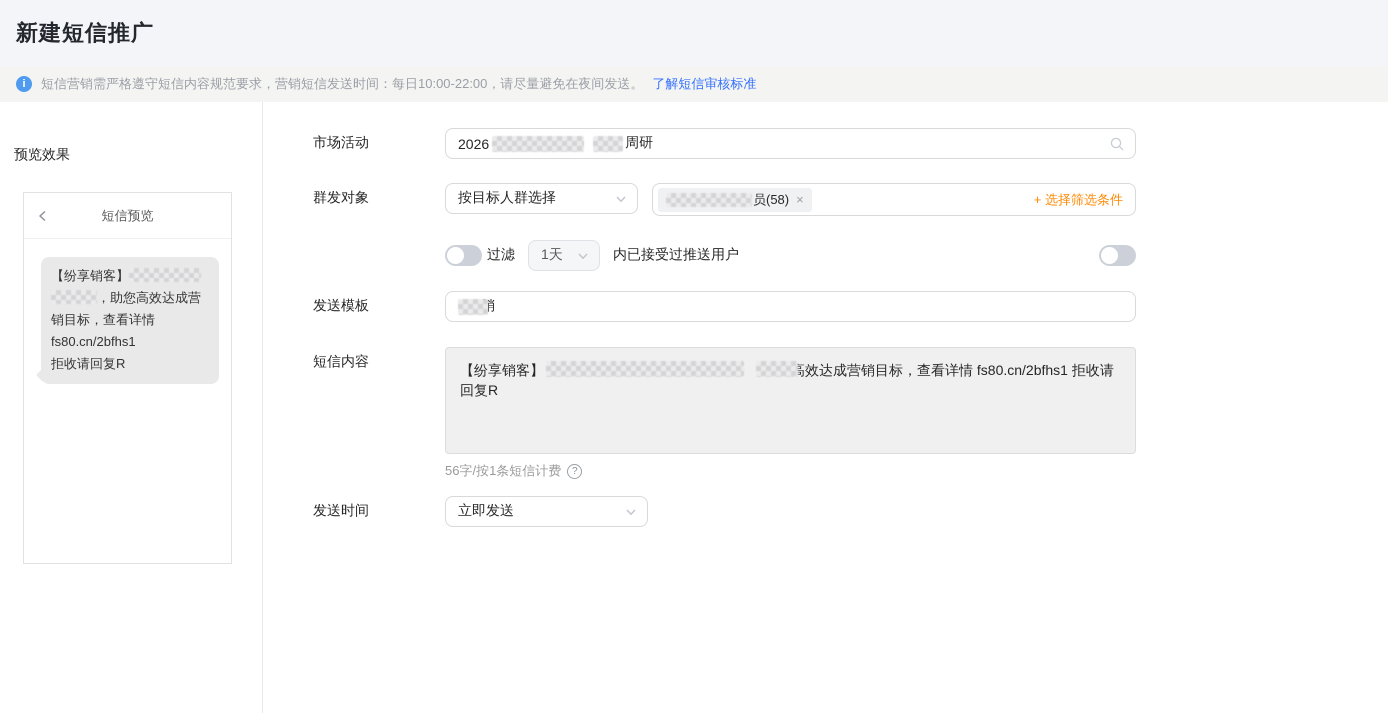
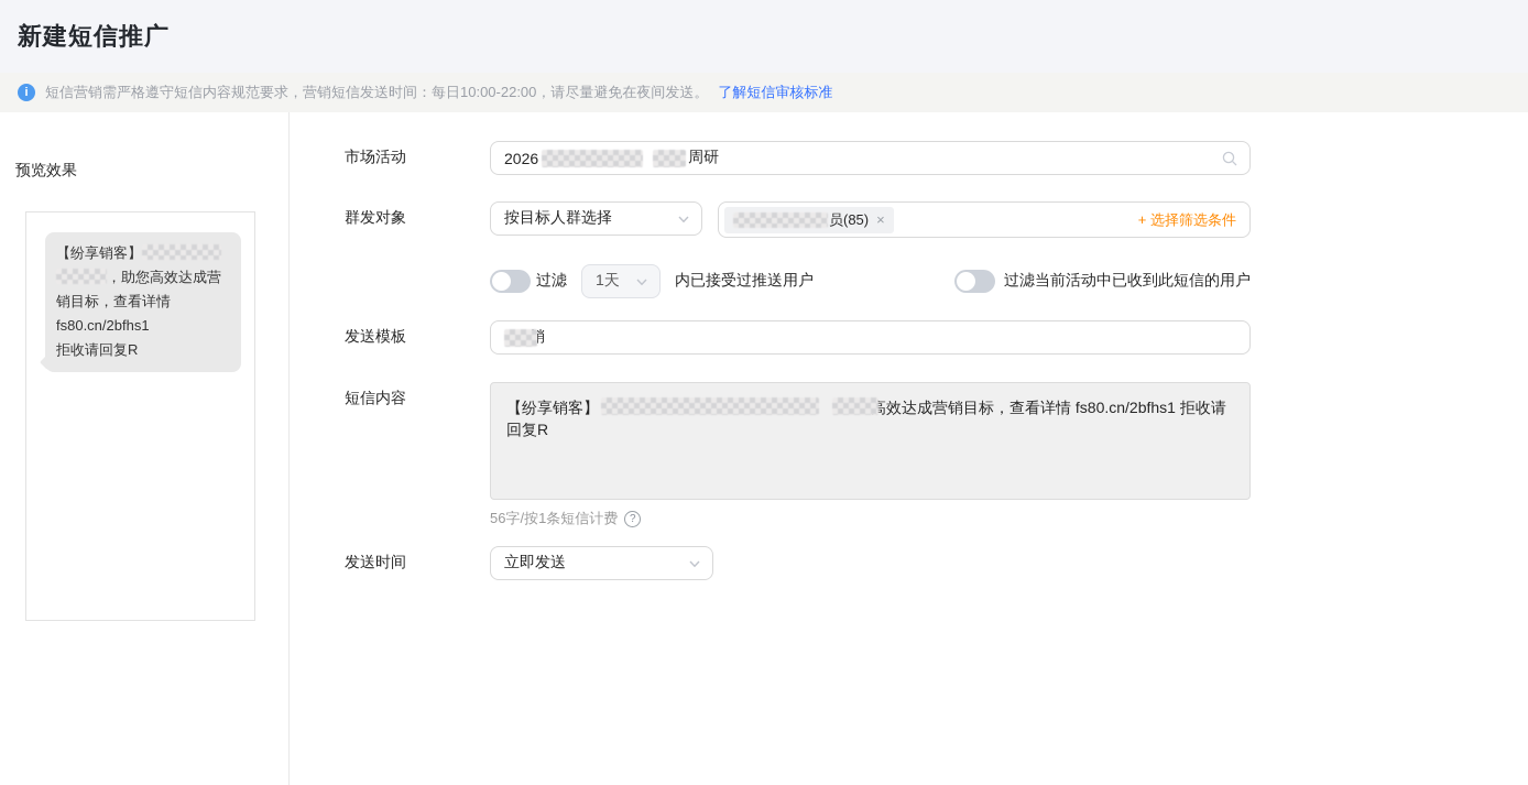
  新建短信推广
  i
  短信营销需严格遵守短信内容规范要求，营销短信发送时间：每日10:00-22:00，请尽量避免在夜间发送。
  了解短信审核标准
  预览效果
- 短信预览
  【纷享销客】，助您高效达成营销目标，查看详情 fs80.cn/2bfhs1
  拒收请回复R
  市场活动
  2026
  周研
  群发对象
  按目标人群选择
- 员(58)
+ 员(85)
  ×
  + 选择筛选条件
  过滤
  1天
  内已接受过推送用户
+ 过滤当前活动中已收到此短信的用户
  发送模板
  销
  短信内容
  【纷享销客】 高效达成营销目标，查看详情 fs80.cn/2bfhs1 拒收请回复R
  56字/按1条短信计费
  ?
  发送时间
  立即发送
